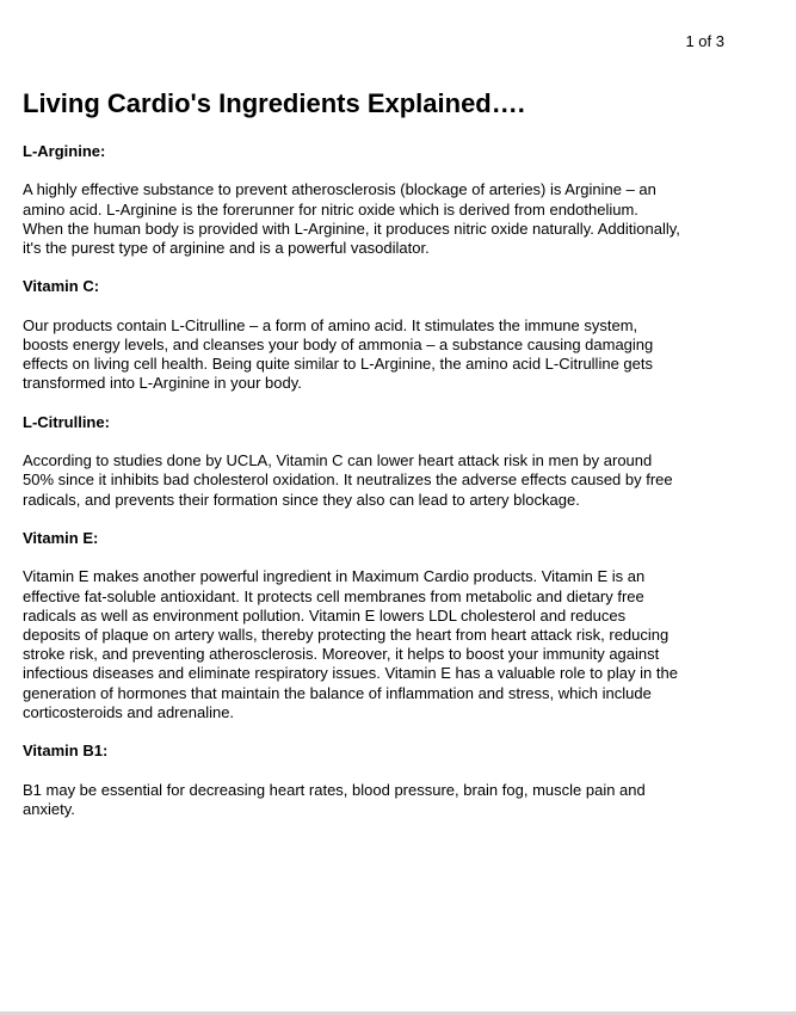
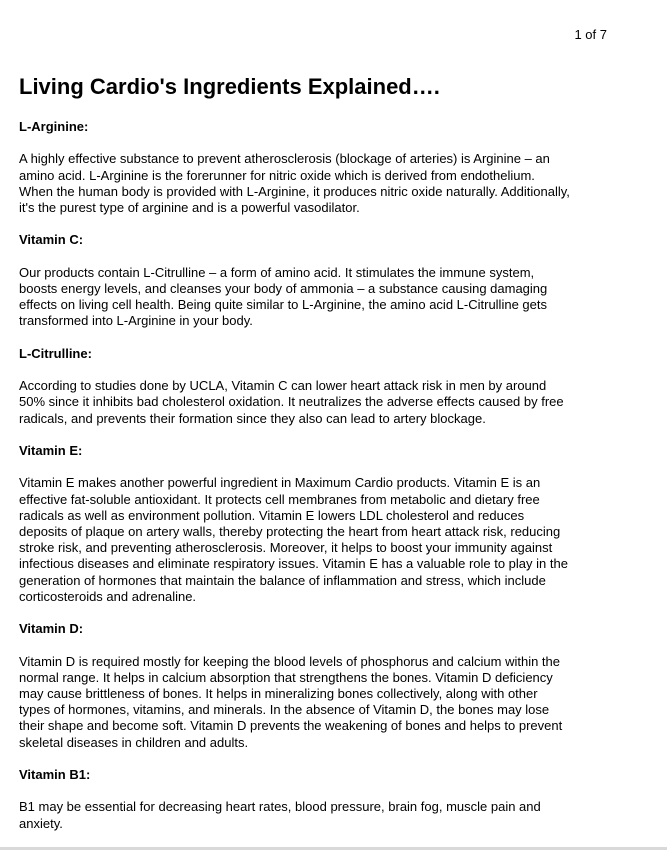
- 1 of 3
+ 1 of 7
  Living Cardio's Ingredients Explained….
  L-Arginine:
  A highly effective substance to prevent atherosclerosis (blockage of arteries) is Arginine – an
  amino acid. L-Arginine is the forerunner for nitric oxide which is derived from endothelium.
  When the human body is provided with L-Arginine, it produces nitric oxide naturally. Additionally,
  it's the purest type of arginine and is a powerful vasodilator.
  Vitamin C:
  Our products contain L-Citrulline – a form of amino acid. It stimulates the immune system,
  boosts energy levels, and cleanses your body of ammonia – a substance causing damaging
  effects on living cell health. Being quite similar to L-Arginine, the amino acid L-Citrulline gets
  transformed into L-Arginine in your body.
  L-Citrulline:
  According to studies done by UCLA, Vitamin C can lower heart attack risk in men by around
  50% since it inhibits bad cholesterol oxidation. It neutralizes the adverse effects caused by free
  radicals, and prevents their formation since they also can lead to artery blockage.
  Vitamin E:
  Vitamin E makes another powerful ingredient in Maximum Cardio products. Vitamin E is an
  effective fat-soluble antioxidant. It protects cell membranes from metabolic and dietary free
  radicals as well as environment pollution. Vitamin E lowers LDL cholesterol and reduces
  deposits of plaque on artery walls, thereby protecting the heart from heart attack risk, reducing
  stroke risk, and preventing atherosclerosis. Moreover, it helps to boost your immunity against
  infectious diseases and eliminate respiratory issues. Vitamin E has a valuable role to play in the
  generation of hormones that maintain the balance of inflammation and stress, which include
  corticosteroids and adrenaline.
+ Vitamin D:
+ Vitamin D is required mostly for keeping the blood levels of phosphorus and calcium within the
+ normal range. It helps in calcium absorption that strengthens the bones. Vitamin D deficiency
+ may cause brittleness of bones. It helps in mineralizing bones collectively, along with other
+ types of hormones, vitamins, and minerals. In the absence of Vitamin D, the bones may lose
+ their shape and become soft. Vitamin D prevents the weakening of bones and helps to prevent
+ skeletal diseases in children and adults.
  Vitamin B1:
  B1 may be essential for decreasing heart rates, blood pressure, brain fog, muscle pain and
  anxiety.
